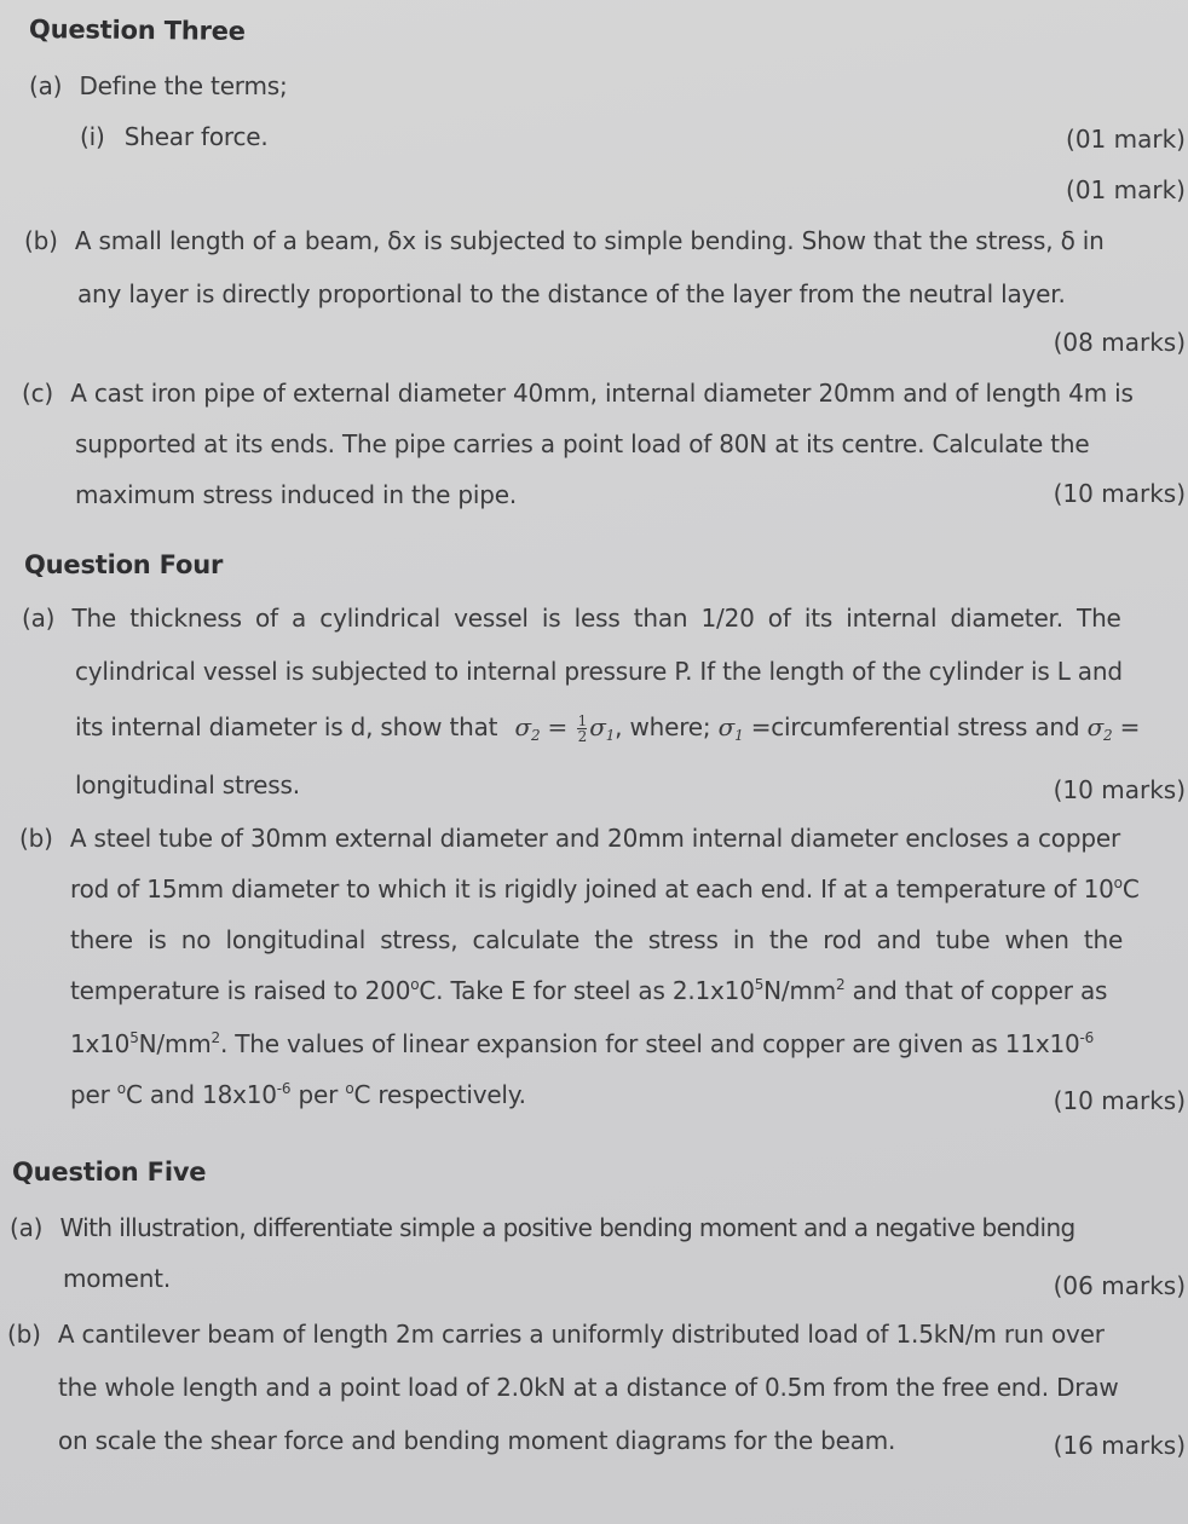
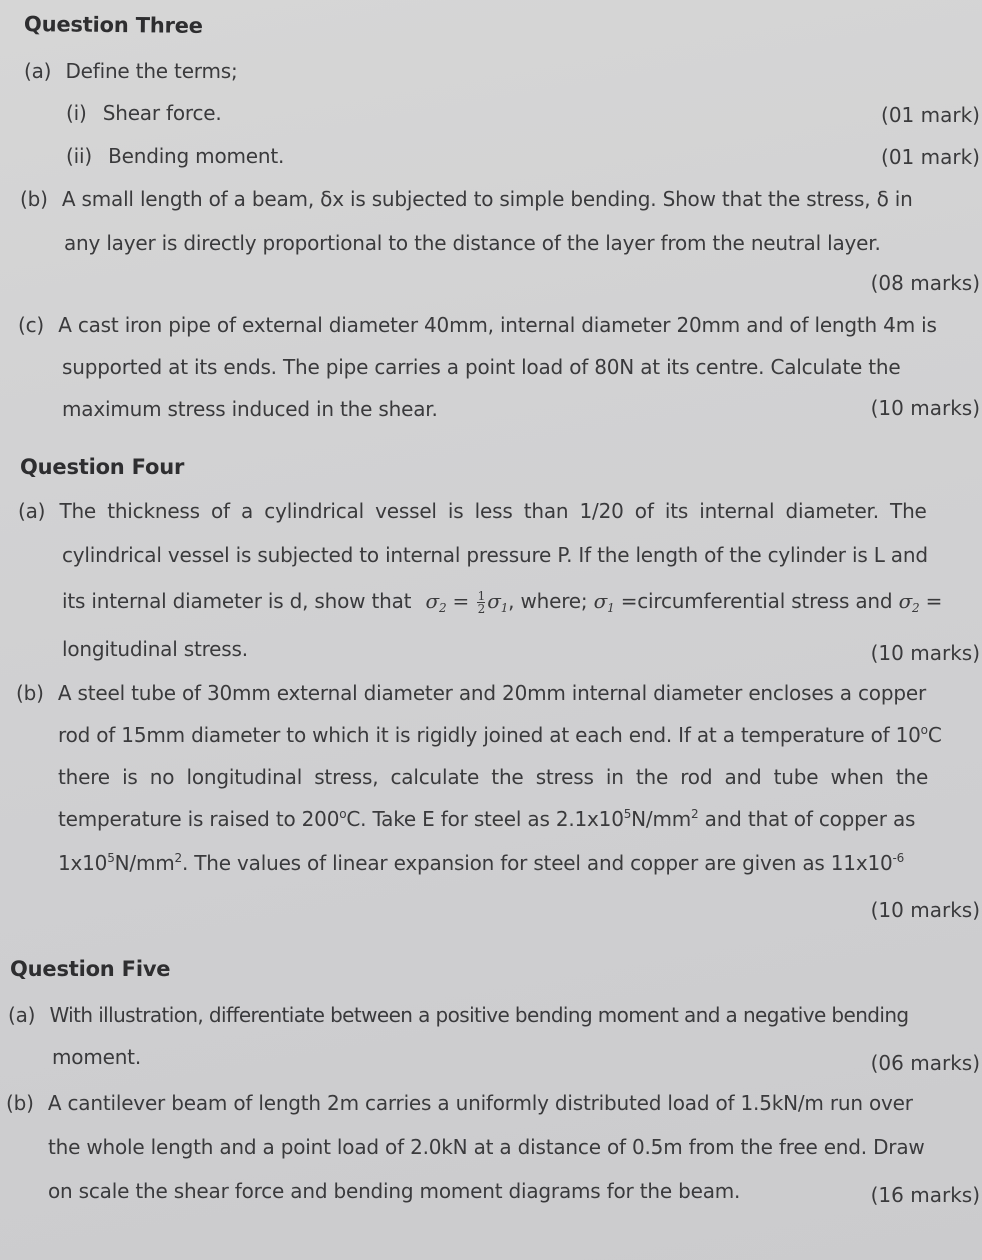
  Question Three
  (a) Define the terms;
  (i) Shear force.
  (01 mark)
+ (ii) Bending moment.
  (01 mark)
  (b) A small length of a beam, δx is subjected to simple bending. Show that the stress, δ in
  any layer is directly proportional to the distance of the layer from the neutral layer.
  (08 marks)
  (c) A cast iron pipe of external diameter 40mm, internal diameter 20mm and of length 4m is
  supported at its ends. The pipe carries a point load of 80N at its centre. Calculate the
- maximum stress induced in the pipe.
+ maximum stress induced in the shear.
  (10 marks)
  Question Four
  (a) The thickness of a cylindrical vessel is less than 1/20 of its internal diameter. The
  cylindrical vessel is subjected to internal pressure P. If the length of the cylinder is L and
  its internal diameter is d, show that σ2 =
  1
  2
  σ1, where; σ1 =circumferential stress and σ2 =
  longitudinal stress.
  (10 marks)
  (b) A steel tube of 30mm external diameter and 20mm internal diameter encloses a copper
  rod of 15mm diameter to which it is rigidly joined at each end. If at a temperature of 10oC
  there is no longitudinal stress, calculate the stress in the rod and tube when the
  temperature is raised to 200oC. Take E for steel as 2.1x105N/mm2 and that of copper as
  1x105N/mm2. The values of linear expansion for steel and copper are given as 11x10-6
- per oC and 18x10-6 per oC respectively.
  (10 marks)
  Question Five
- (a) With illustration, differentiate simple a positive bending moment and a negative bending
+ (a) With illustration, differentiate between a positive bending moment and a negative bending
  moment.
  (06 marks)
  (b) A cantilever beam of length 2m carries a uniformly distributed load of 1.5kN/m run over
  the whole length and a point load of 2.0kN at a distance of 0.5m from the free end. Draw
  on scale the shear force and bending moment diagrams for the beam.
  (16 marks)
